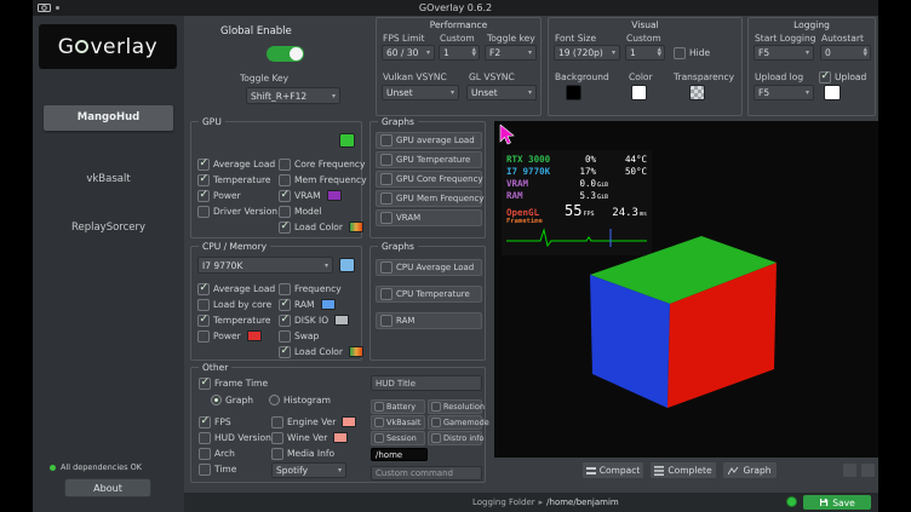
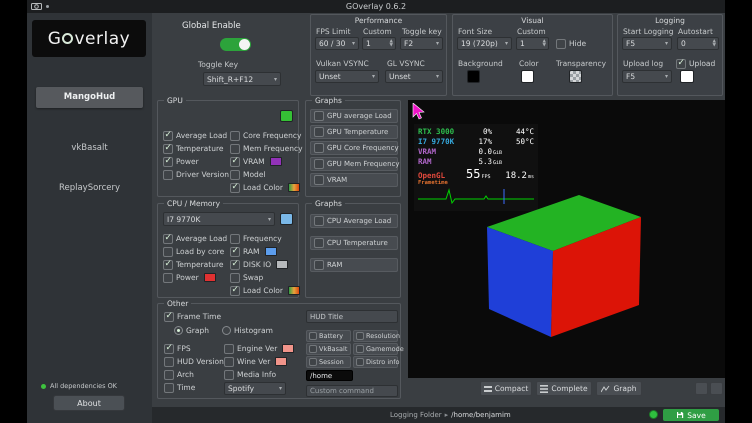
  GOverlay 0.6.2
  G
  verlay
  MangoHud
  vkBasalt
  ReplaySorcery
  All dependencies OK
  About
  Global Enable
  Toggle Key
  Shift_R+F12
  Performance
  FPS Limit
  Custom
  Toggle key
  60 / 30
  1
  F2
  Vulkan VSYNC
  GL VSYNC
  Unset
  Unset
  Visual
  Font Size
  Custom
  19 (720p)
  1
  Hide
  Background
  Color
  Transparency
  Logging
  Start Logging
  Autostart
  F5
  0
  Upload log
  Upload
  F5
  GPU
  Average Load
  Temperature
  Power
  Driver Version
  Core Frequency
  Mem Frequency
  VRAM
  Model
  Load Color
  Graphs
  GPU average Load
  GPU Temperature
  GPU Core Frequency
  GPU Mem Frequency
  VRAM
  CPU / Memory
  I7 9770K
  Average Load
  Load by core
  Temperature
  Power
  Frequency
  RAM
  DISK IO
  Swap
  Load Color
  Graphs
  CPU Average Load
  CPU Temperature
  RAM
  Other
  Frame Time
  Graph
  Histogram
  HUD Title
  FPS
  HUD Version
  Arch
  Time
  Engine Ver
  Wine Ver
  Media Info
  Spotify
  Battery
  Resolution
  VkBasalt
  Gamemode
  Session
  Distro info
  /home
  Custom command
  RTX 3000
  0%
  44°C
  I7 9770K
  17%
  50°C
  VRAM
  0.0
  RAM
  5.3
  OpenGL
  55
- 24.3
+ 18.2
  Compact
  Complete
  Graph
  Logging Folder
  ▸
  /home/benjamim
  Save
